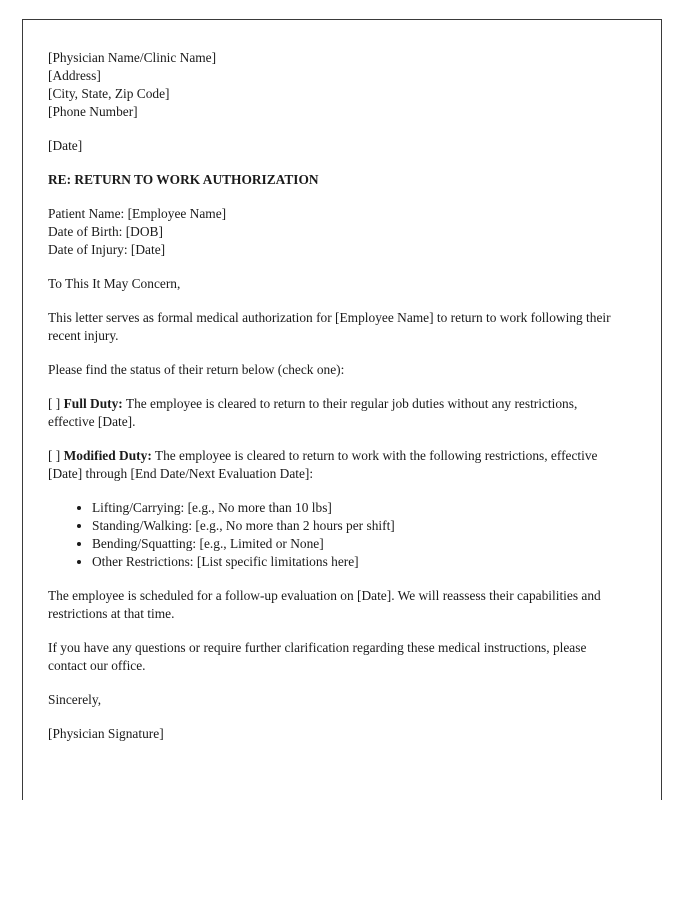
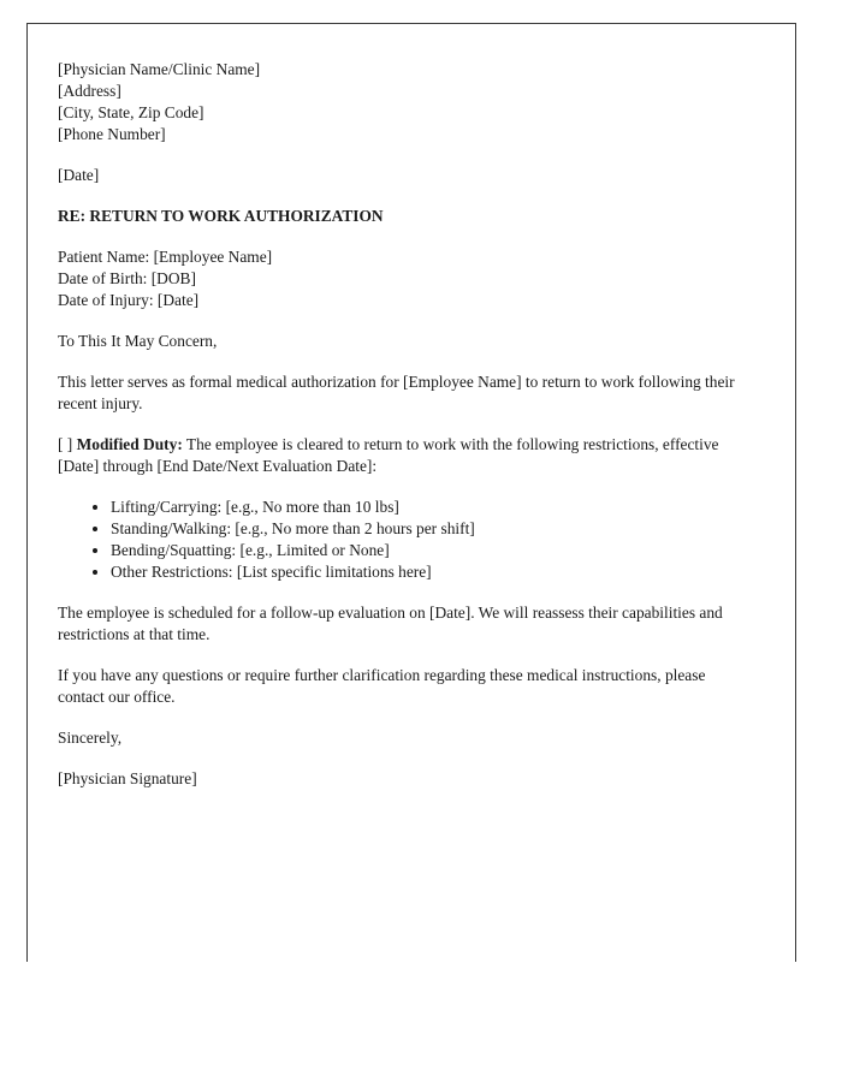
  [Physician Name/Clinic Name]
  [Address]
  [City, State, Zip Code]
  [Phone Number]
  [Date]
  RE: RETURN TO WORK AUTHORIZATION
  Patient Name: [Employee Name]
  Date of Birth: [DOB]
  Date of Injury: [Date]
  To This It May Concern,
  This letter serves as formal medical authorization for [Employee Name] to return to work following their recent injury.
- Please find the status of their return below (check one):
- [ ] Full Duty: The employee is cleared to return to their regular job duties without any restrictions, effective [Date].
  [ ] Modified Duty: The employee is cleared to return to work with the following restrictions, effective [Date] through [End Date/Next Evaluation Date]:
  Lifting/Carrying: [e.g., No more than 10 lbs]
  Standing/Walking: [e.g., No more than 2 hours per shift]
  Bending/Squatting: [e.g., Limited or None]
  Other Restrictions: [List specific limitations here]
  The employee is scheduled for a follow-up evaluation on [Date]. We will reassess their capabilities and restrictions at that time.
  If you have any questions or require further clarification regarding these medical instructions, please contact our office.
  Sincerely,
  [Physician Signature]
